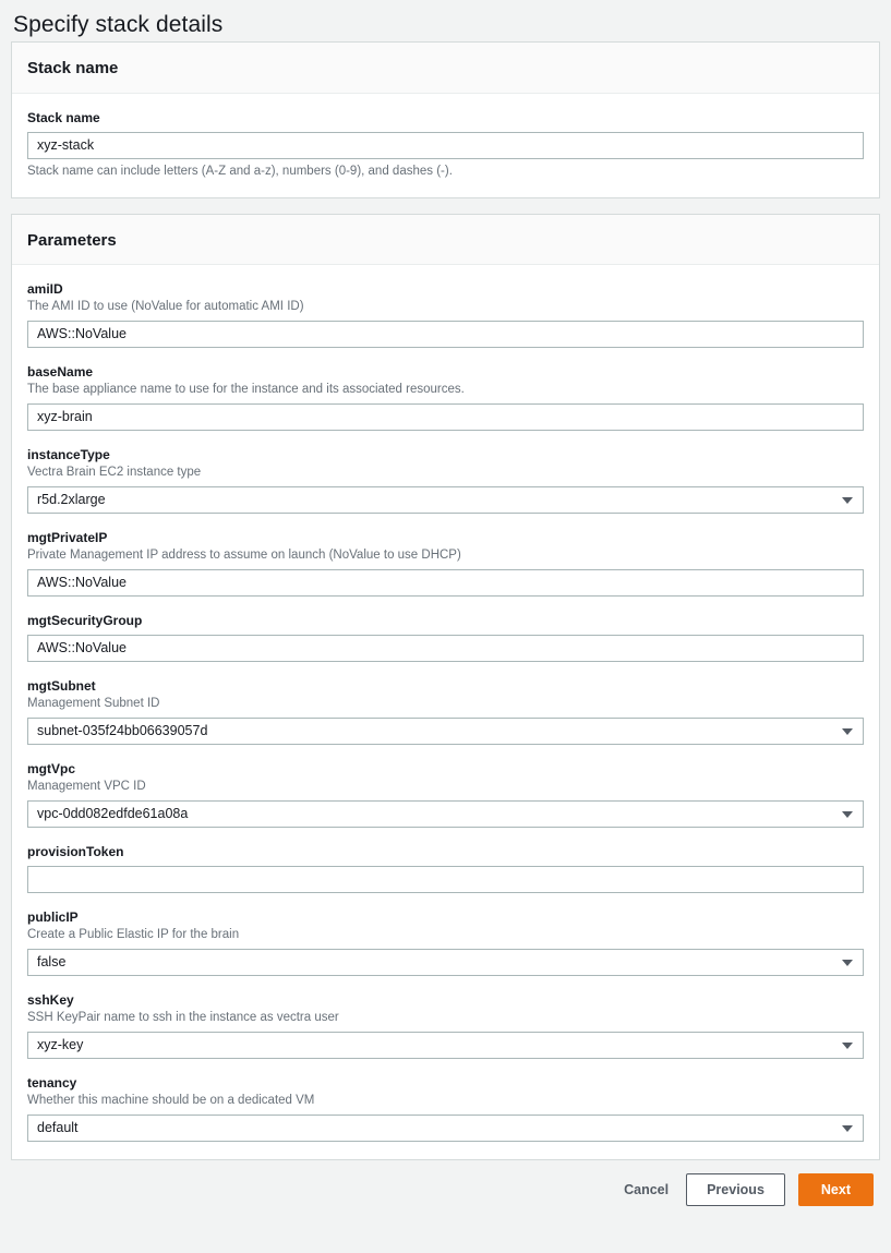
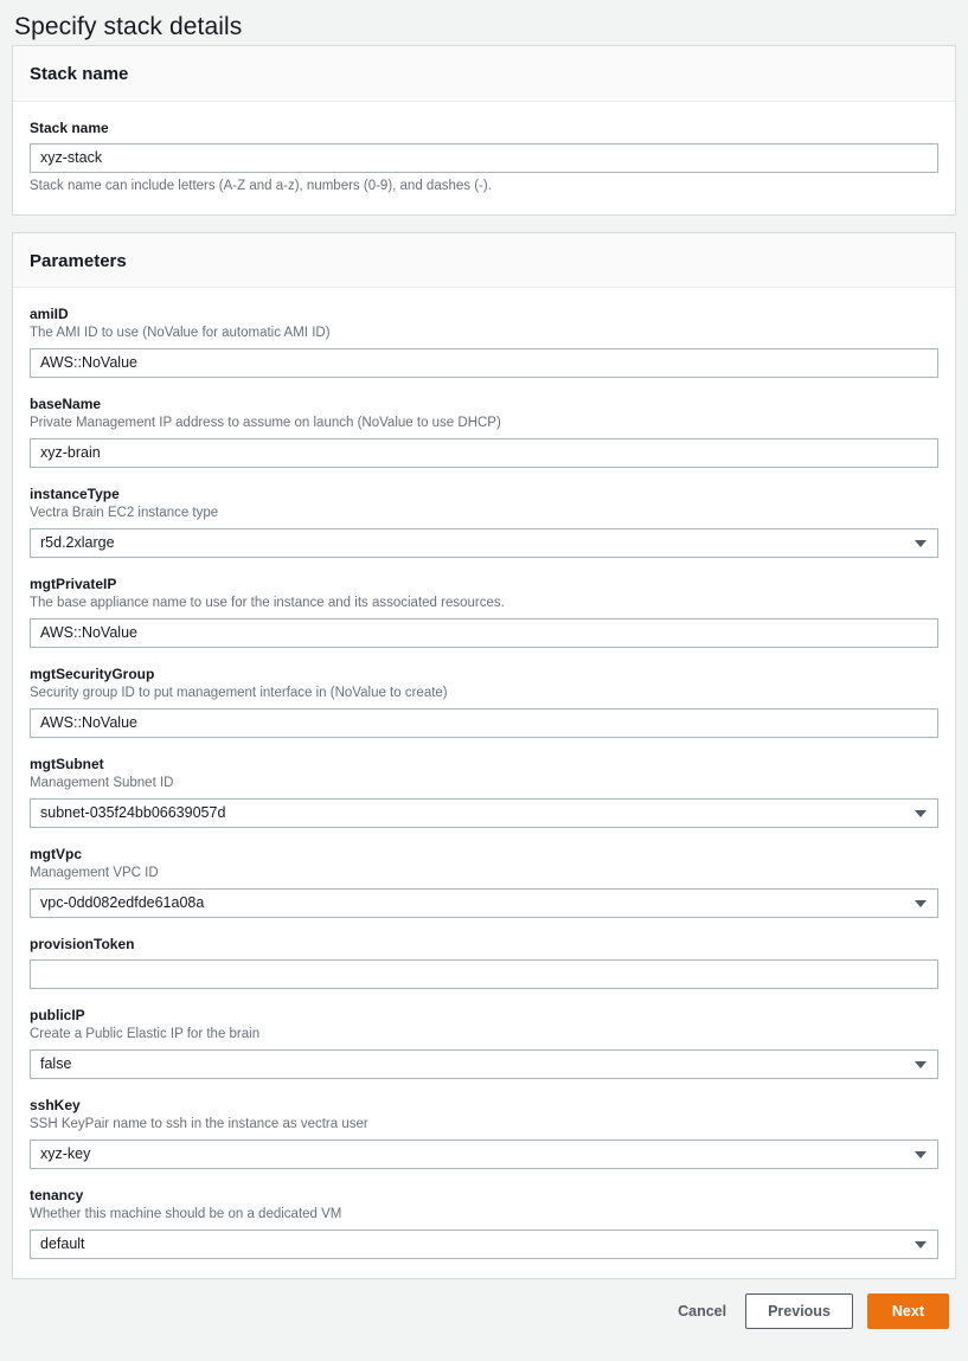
  Specify stack details
  Stack name
  Stack name
  xyz-stack
  Stack name can include letters (A-Z and a-z), numbers (0-9), and dashes (-).
  Parameters
  amiID
  The AMI ID to use (NoValue for automatic AMI ID)
  AWS::NoValue
  baseName
- The base appliance name to use for the instance and its associated resources.
+ Private Management IP address to assume on launch (NoValue to use DHCP)
  xyz-brain
  instanceType
  Vectra Brain EC2 instance type
  r5d.2xlarge
  mgtPrivateIP
- Private Management IP address to assume on launch (NoValue to use DHCP)
+ The base appliance name to use for the instance and its associated resources.
  AWS::NoValue
  mgtSecurityGroup
+ Security group ID to put management interface in (NoValue to create)
  AWS::NoValue
  mgtSubnet
  Management Subnet ID
  subnet-035f24bb06639057d
  mgtVpc
  Management VPC ID
  vpc-0dd082edfde61a08a
  provisionToken
  publicIP
  Create a Public Elastic IP for the brain
  false
  sshKey
  SSH KeyPair name to ssh in the instance as vectra user
  xyz-key
  tenancy
  Whether this machine should be on a dedicated VM
  default
  Cancel
  Previous
  Next
